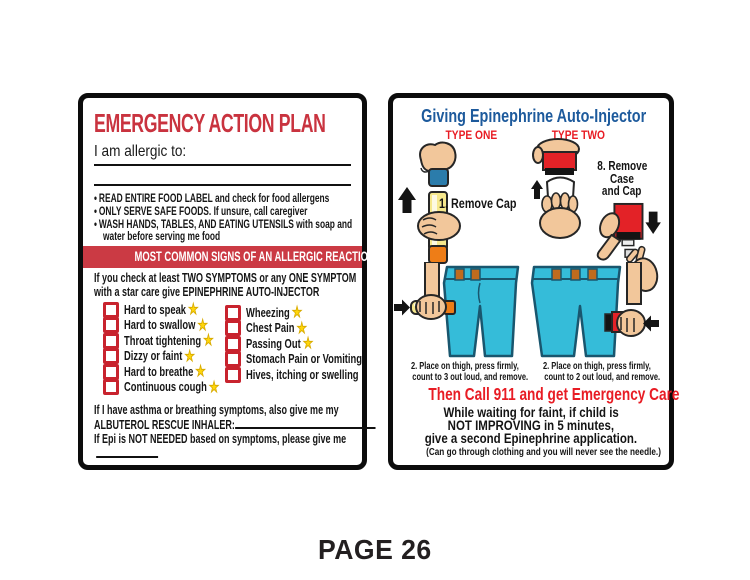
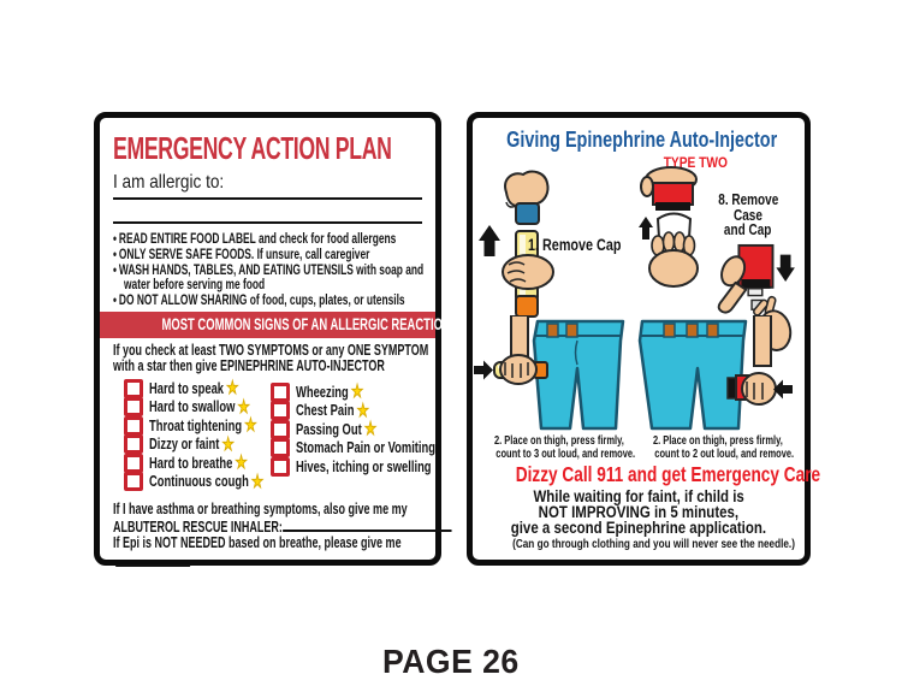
  EMERGENCY ACTION PLAN
  I am allergic to:
  • READ ENTIRE FOOD LABEL and check for food allergens
  • ONLY SERVE SAFE FOODS. If unsure, call caregiver
  • WASH HANDS, TABLES, AND EATING UTENSILS with soap and
  water before serving me food
+ • DO NOT ALLOW SHARING of food, cups, plates, or utensils
  MOST COMMON SIGNS OF AN ALLERGIC REACTION
  If you check at least TWO SYMPTOMS or any ONE SYMPTOM
- with a star care give EPINEPHRINE AUTO-INJECTOR
+ with a star then give EPINEPHRINE AUTO-INJECTOR
  Hard to speak
  ★
  Hard to swallow
  ★
  Throat tightening
  ★
  Dizzy or faint
  ★
  Hard to breathe
  ★
  Continuous cough
  ★
  Wheezing
  ★
  Chest Pain
  ★
  Passing Out
  ★
  Stomach Pain or Vomiting
  Hives, itching or swelling
  If I have asthma or breathing symptoms, also give me my
  ALBUTEROL RESCUE INHALER:
- If Epi is NOT NEEDED based on symptoms, please give me
+ If Epi is NOT NEEDED based on breathe, please give me
  Giving Epinephrine Auto-Injector
- TYPE ONE
  TYPE TWO
  1. Remove Cap
  8. Remove
  Case
  and Cap
  2. Place on thigh, press firmly,
  count to 3 out loud, and remove.
  2. Place on thigh, press firmly,
  count to 2 out loud, and remove.
- Then Call 911 and get Emergency Care
+ Dizzy Call 911 and get Emergency Care
  While waiting for faint, if child is
  NOT IMPROVING in 5 minutes,
  give a second Epinephrine application.
  (Can go through clothing and you will never see the needle.)
  PAGE 26
